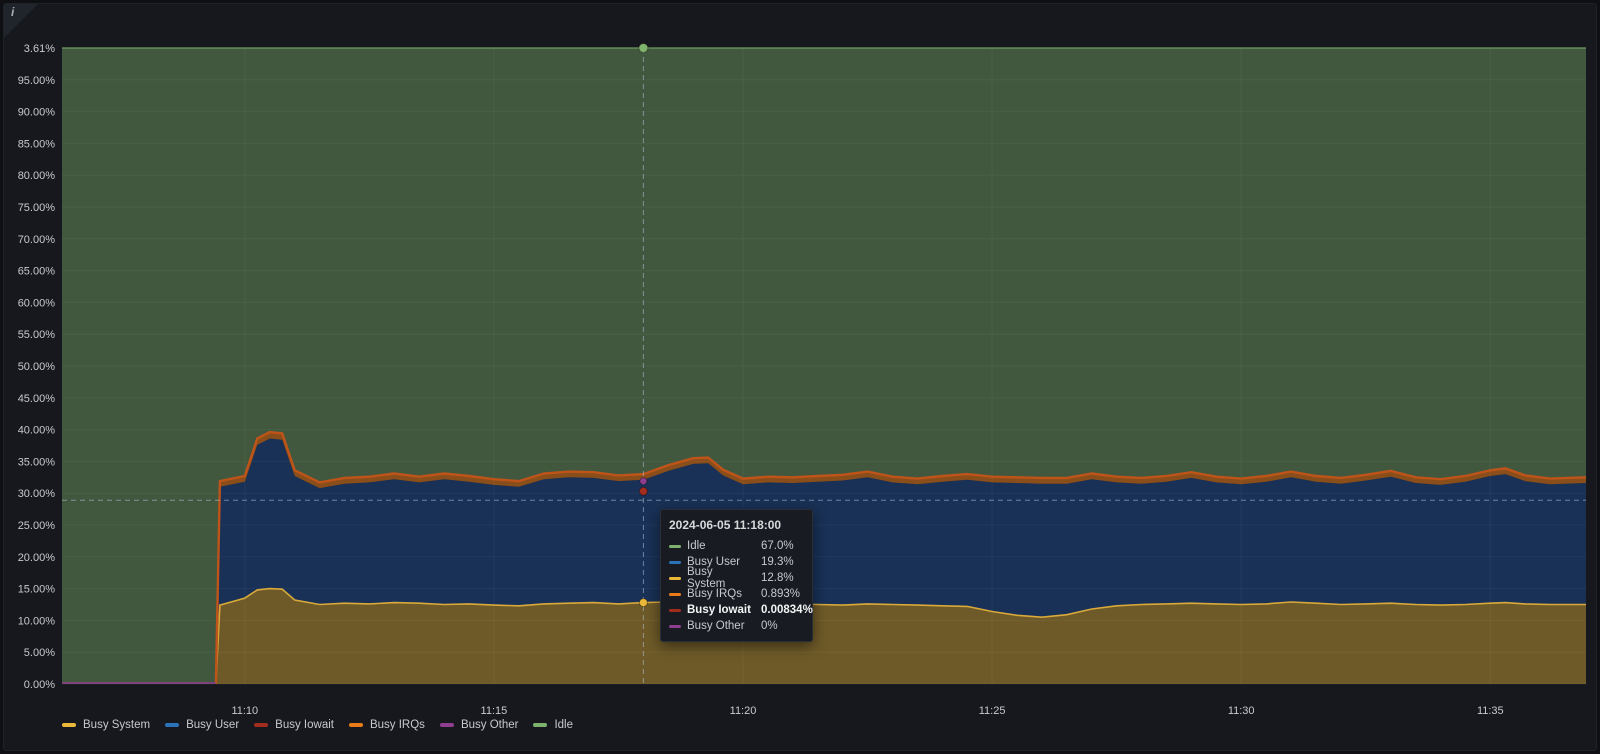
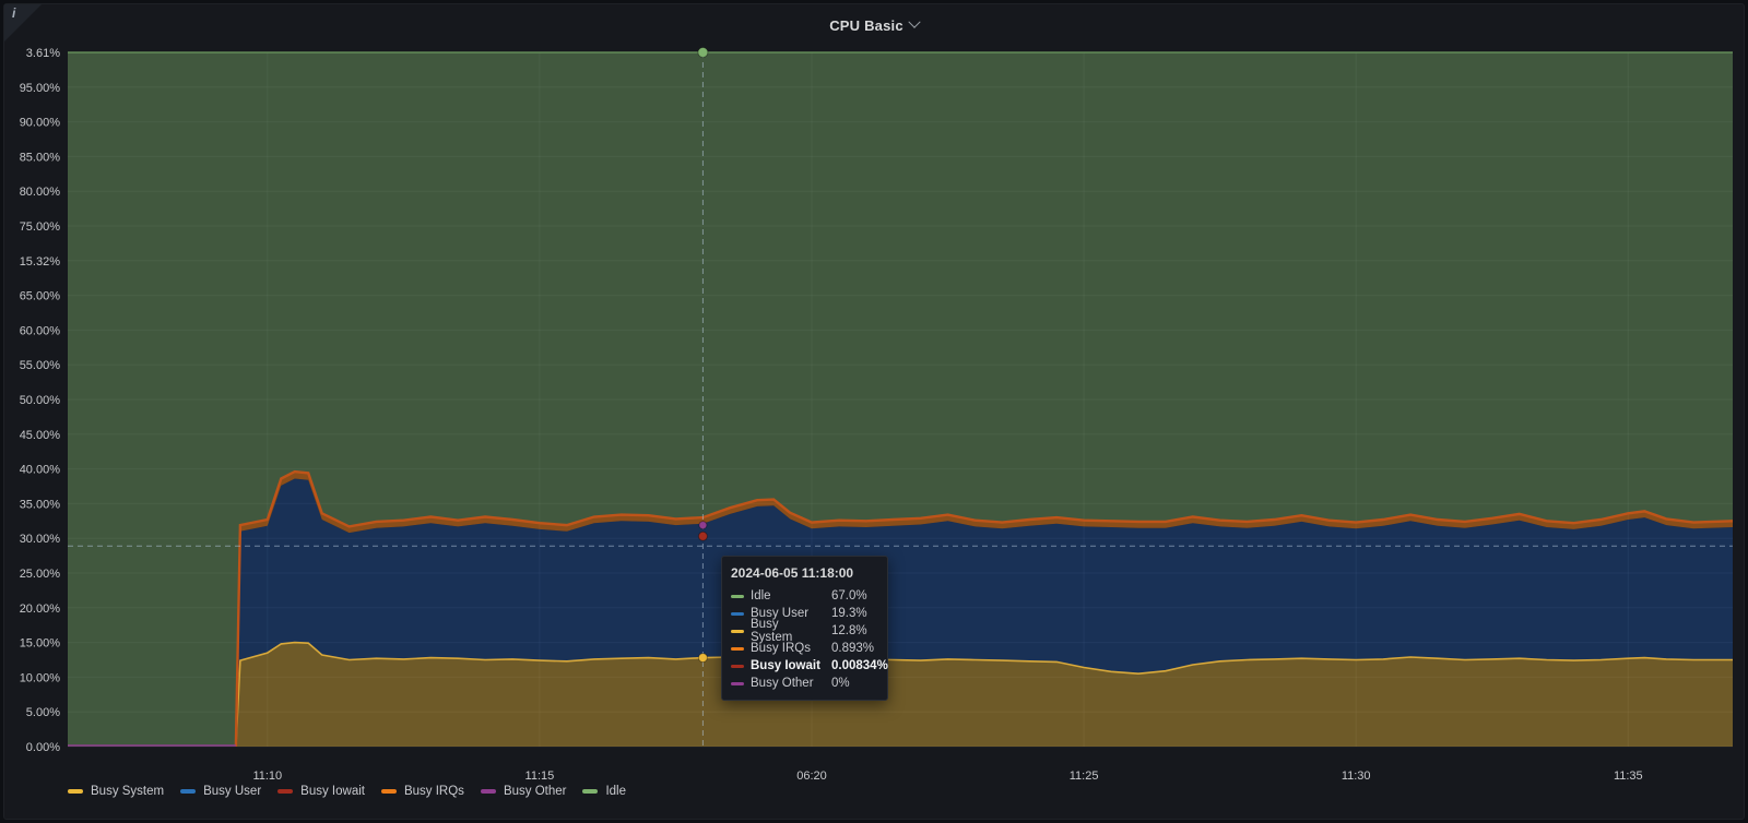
  i
+ CPU Basic
  0.00%
  5.00%
  10.00%
  15.00%
  20.00%
  25.00%
  30.00%
  35.00%
  40.00%
  45.00%
  50.00%
  55.00%
  60.00%
  65.00%
- 70.00%
+ 15.32%
  75.00%
  80.00%
  85.00%
  90.00%
  95.00%
  3.61%
  11:10
  11:15
- 11:20
+ 06:20
  11:25
  11:30
  11:35
  Busy System
  Busy User
  Busy Iowait
  Busy IRQs
  Busy Other
  Idle
  2024-06-05 11:18:00
  Idle
  67.0%
  Busy User
  19.3%
  Busy System
  12.8%
  Busy IRQs
  0.893%
  Busy Iowait
  0.00834%
  Busy Other
  0%
